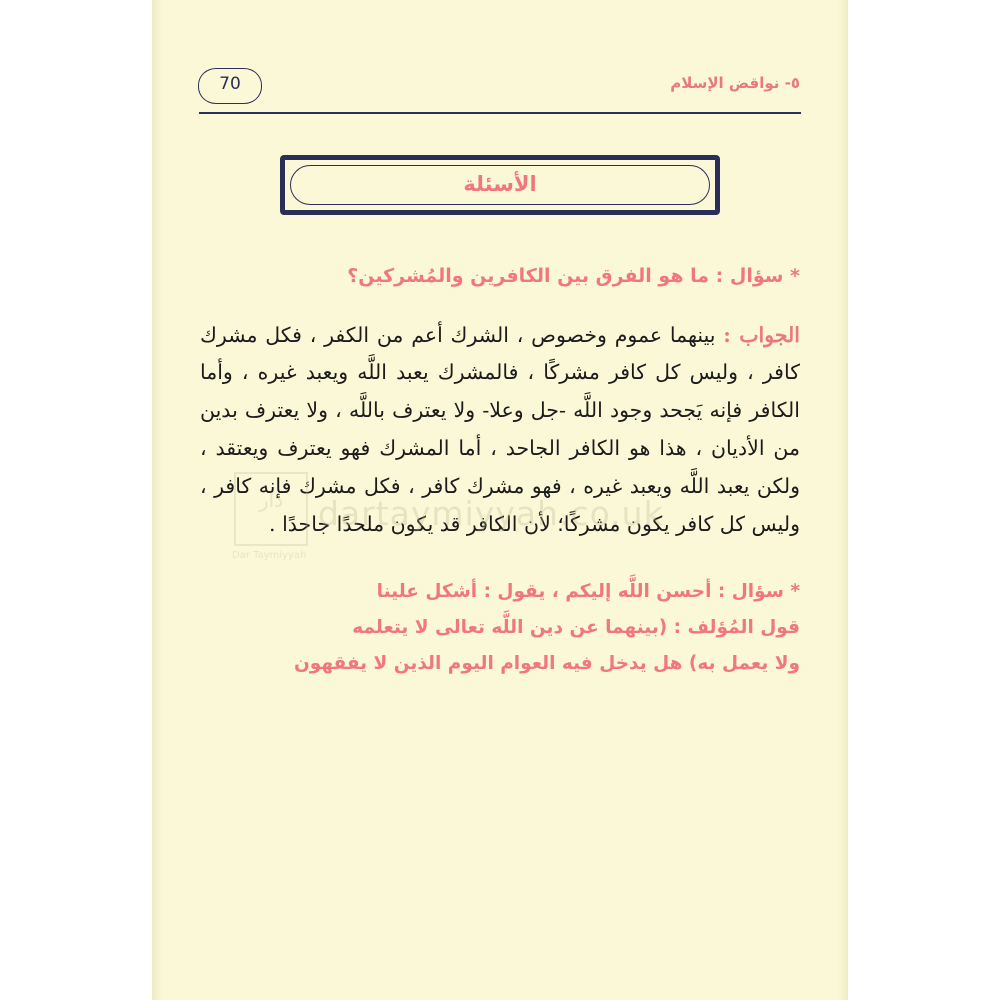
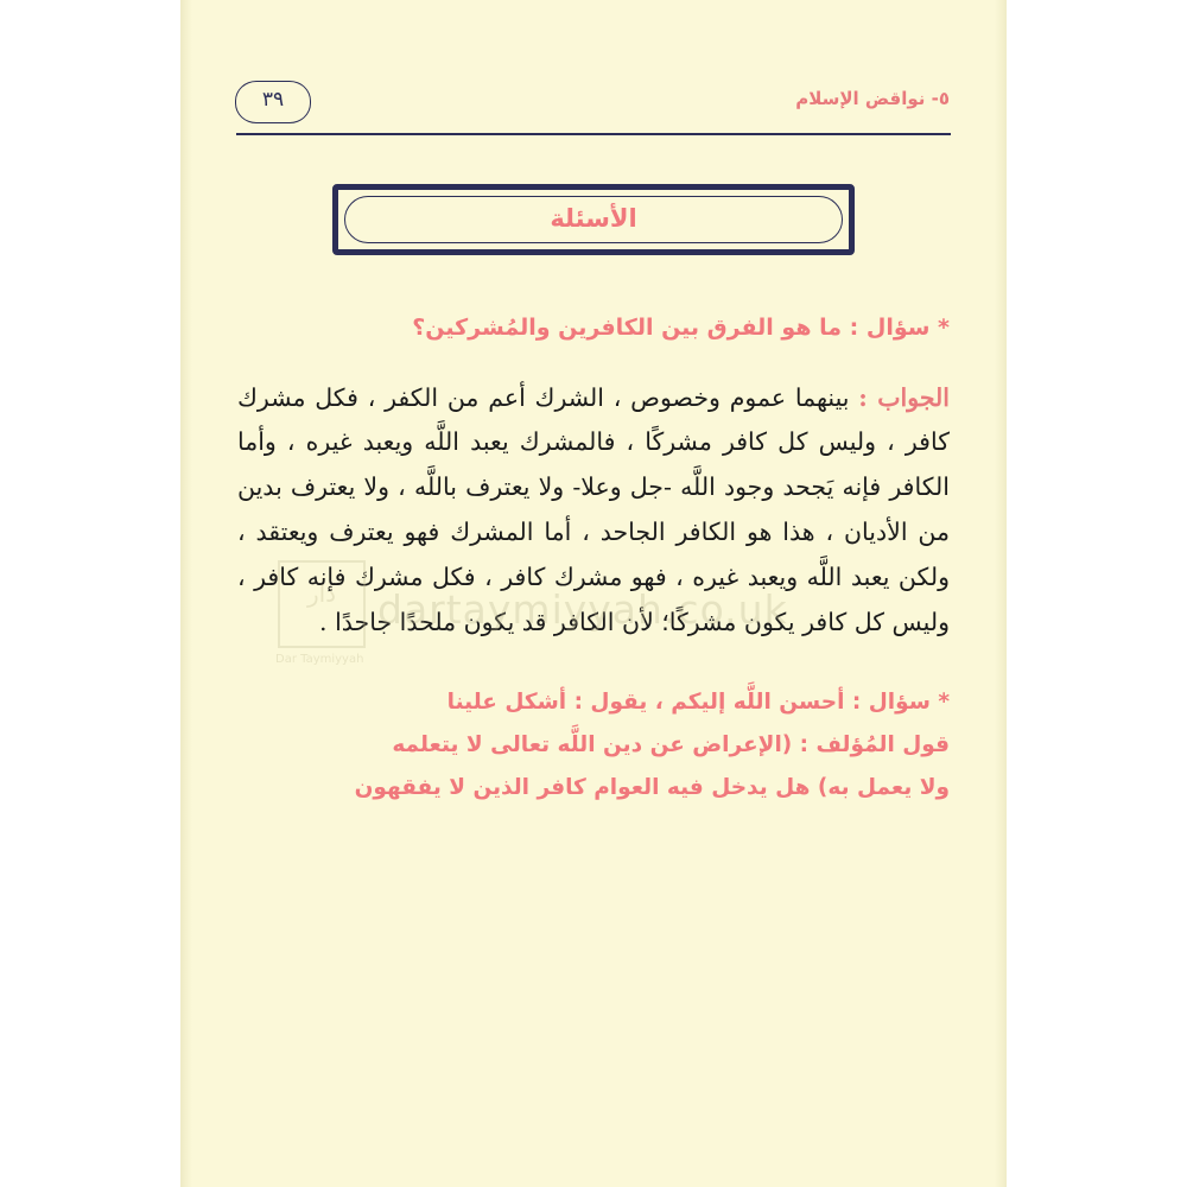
- 70
+ ٣٩
  ٥- نواقض الإسلام
  الأسئلة
  * سؤال : ما هو الفرق بين الكافرين والمُشركين؟
  الجواب : بينهما عموم وخصوص ، الشرك أعم من الكفر ، فكل مشرك كافر ، وليس كل كافر مشركًا ، فالمشرك يعبد اللَّه ويعبد غيره ، وأما الكافر فإنه يَجحد وجود اللَّه -جل وعلا- ولا يعترف باللَّه ، ولا يعترف بدين من الأديان ، هذا هو الكافر الجاحد ، أما المشرك فهو يعترف ويعتقد ، ولكن يعبد اللَّه ويعبد غيره ، فهو مشرك كافر ، فكل مشرك فإنه كافر ، وليس كل كافر يكون مشركًا؛ لأن الكافر قد يكون ملحدًا جاحدًا .
  * سؤال : أحسن اللَّه إليكم ، يقول : أشكل علينا
- قول المُؤلف : (بينهما عن دين اللَّه تعالى لا يتعلمه
+ قول المُؤلف : (الإعراض عن دين اللَّه تعالى لا يتعلمه
- ولا يعمل به) هل يدخل فيه العوام اليوم الذين لا يفقهون
+ ولا يعمل به) هل يدخل فيه العوام كافر الذين لا يفقهون
  دار
  dartaymiyyah.co.uk
